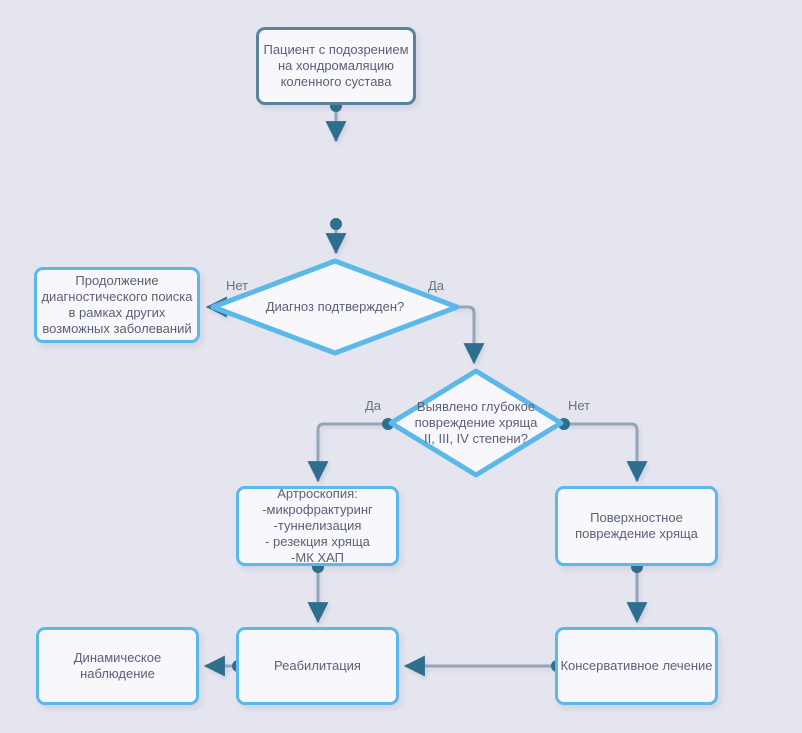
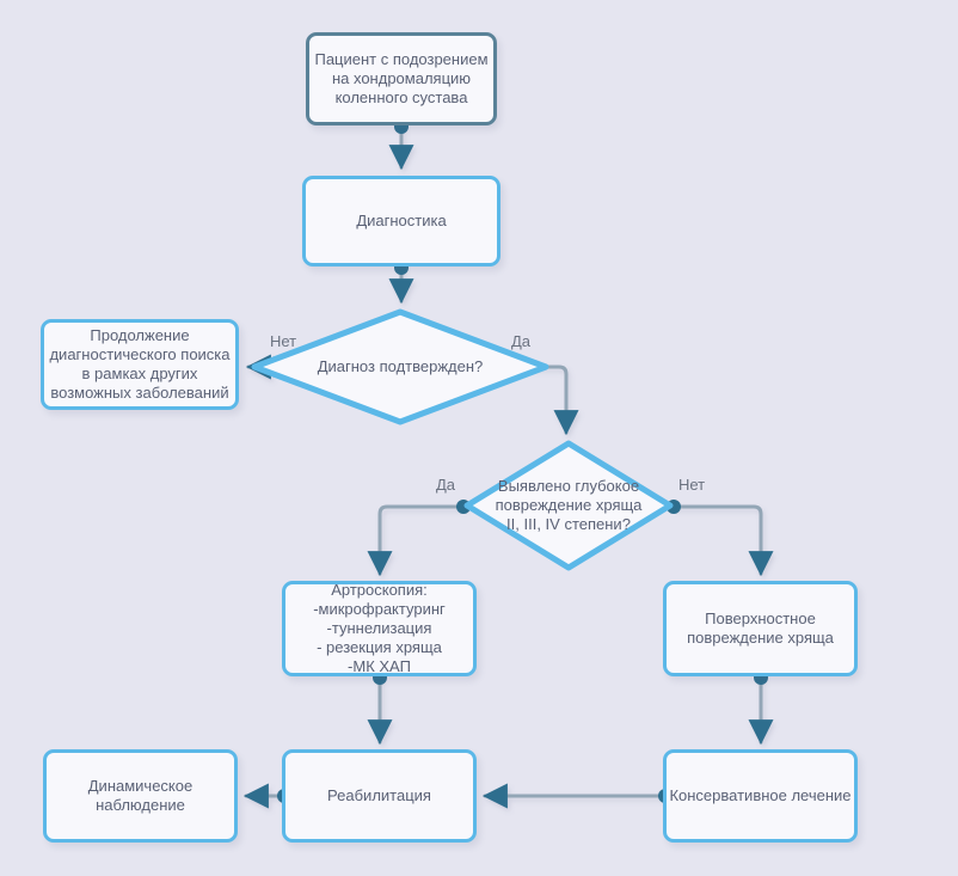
  Пациент с подозрением
  на хондромаляцию
  коленного сустава
+ Диагностика
  Продолжение
  диагностического поиска
  в рамках других
  возможных заболеваний
  Диагноз подтвержден?
  Выявлено глубокое
  повреждение хряща
  II, III, IV степени?
  Артроскопия:
  -микрофрактуринг
  -туннелизация
  - резекция хряща
  -МК ХАП
  Поверхностное
  повреждение хряща
  Динамическое
  наблюдение
  Реабилитация
  Консервативное лечение
  Нет
  Да
  Да
  Нет
